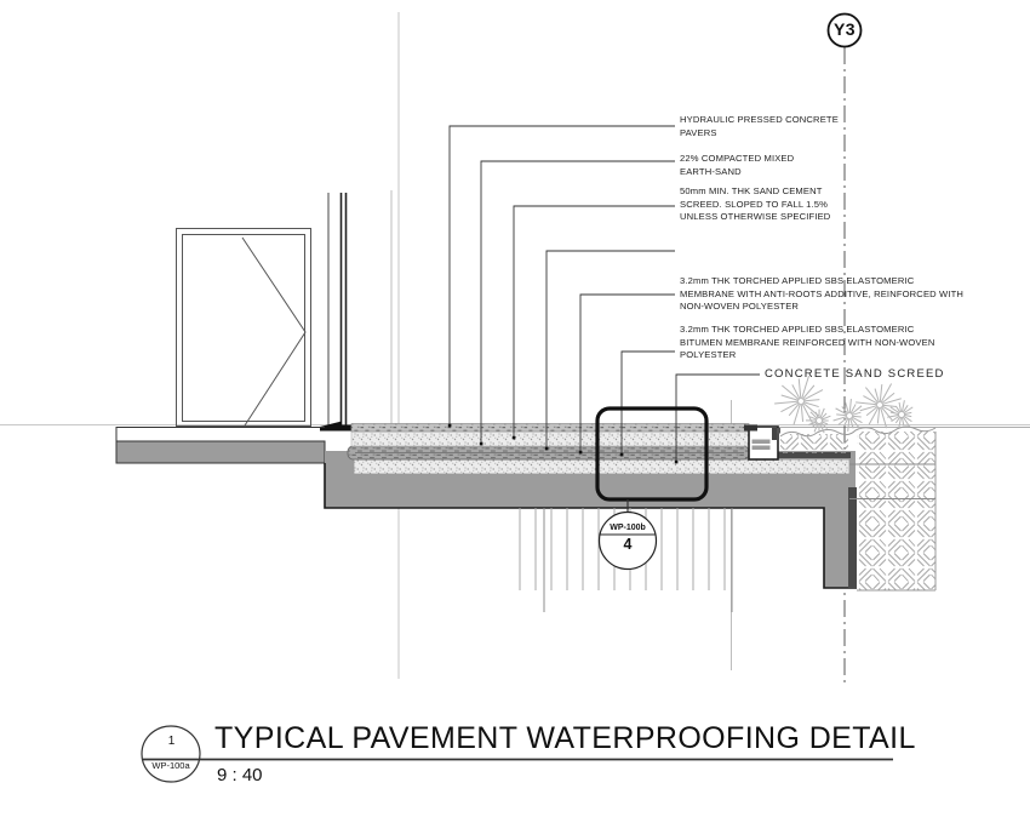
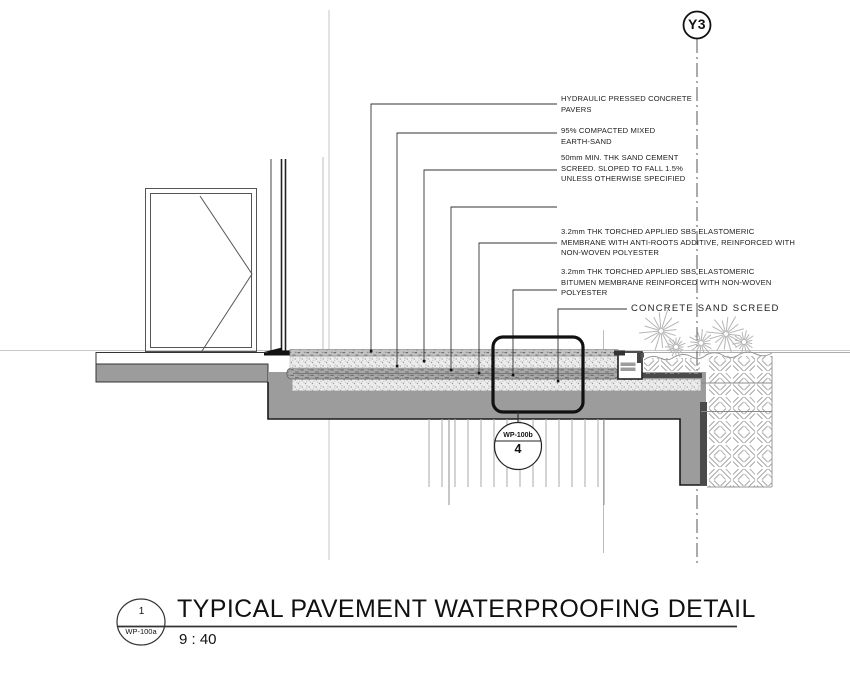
  Y3
  HYDRAULIC PRESSED CONCRETE
  PAVERS
- 22% COMPACTED MIXED
+ 95% COMPACTED MIXED
  EARTH-SAND
  50mm MIN. THK SAND CEMENT
  SCREED. SLOPED TO FALL 1.5%
  UNLESS OTHERWISE SPECIFIED
  3.2mm THK TORCHED APPLIED SBS ELASTOMERIC
  MEMBRANE WITH ANTI-ROOTS ADDITIVE, REINFORCED WITH
  NON-WOVEN POLYESTER
  3.2mm THK TORCHED APPLIED SBS ELASTOMERIC
  BITUMEN MEMBRANE REINFORCED WITH NON-WOVEN
  POLYESTER
  CONCRETE SAND SCREED
  4
  1
  WP-100a
  TYPICAL PAVEMENT WATERPROOFING DETAIL
  9 : 40
